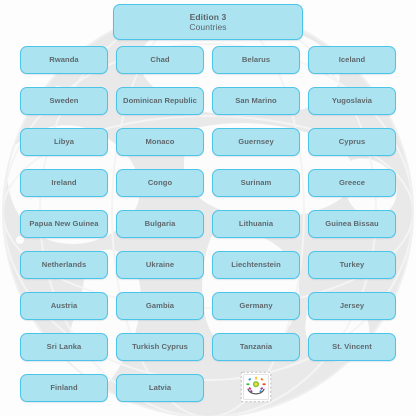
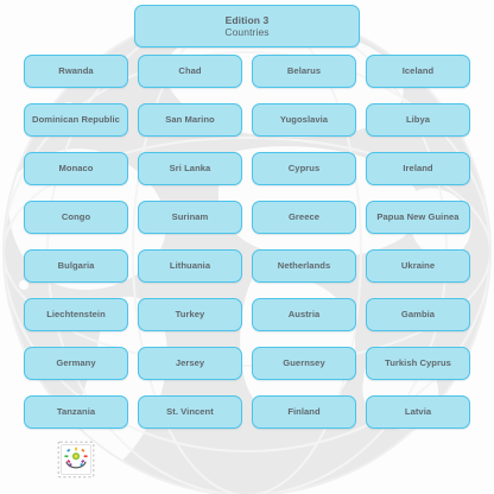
  Edition 3
  Countries
  Rwanda
  Chad
  Belarus
  Iceland
- Sweden
  Dominican Republic
  San Marino
  Yugoslavia
  Libya
  Monaco
- Guernsey
+ Sri Lanka
  Cyprus
  Ireland
  Congo
  Surinam
  Greece
  Papua New Guinea
  Bulgaria
  Lithuania
- Guinea Bissau
  Netherlands
  Ukraine
  Liechtenstein
  Turkey
  Austria
  Gambia
  Germany
  Jersey
- Sri Lanka
+ Guernsey
  Turkish Cyprus
  Tanzania
  St. Vincent
  Finland
  Latvia
